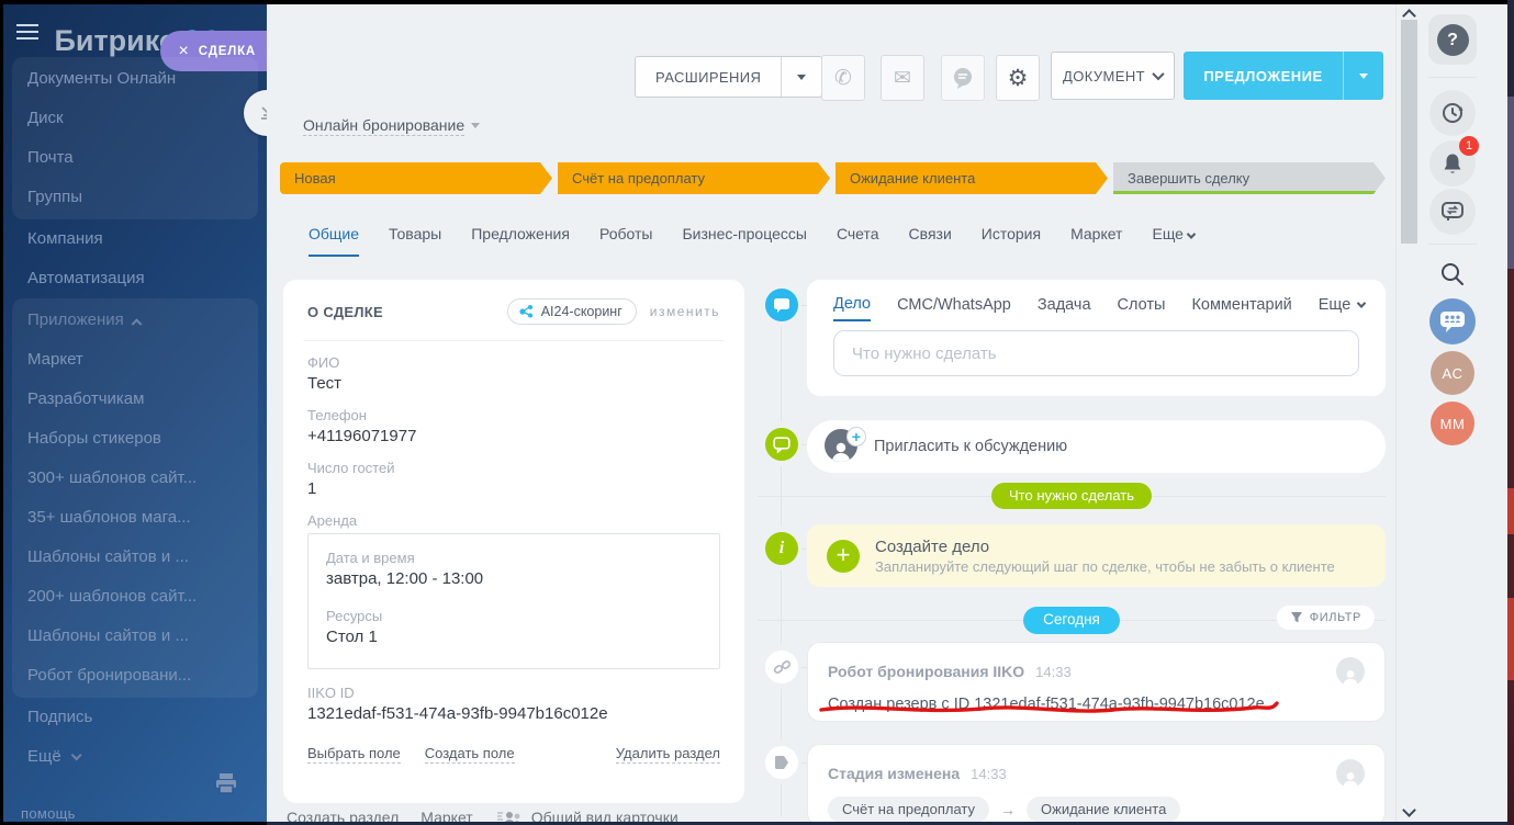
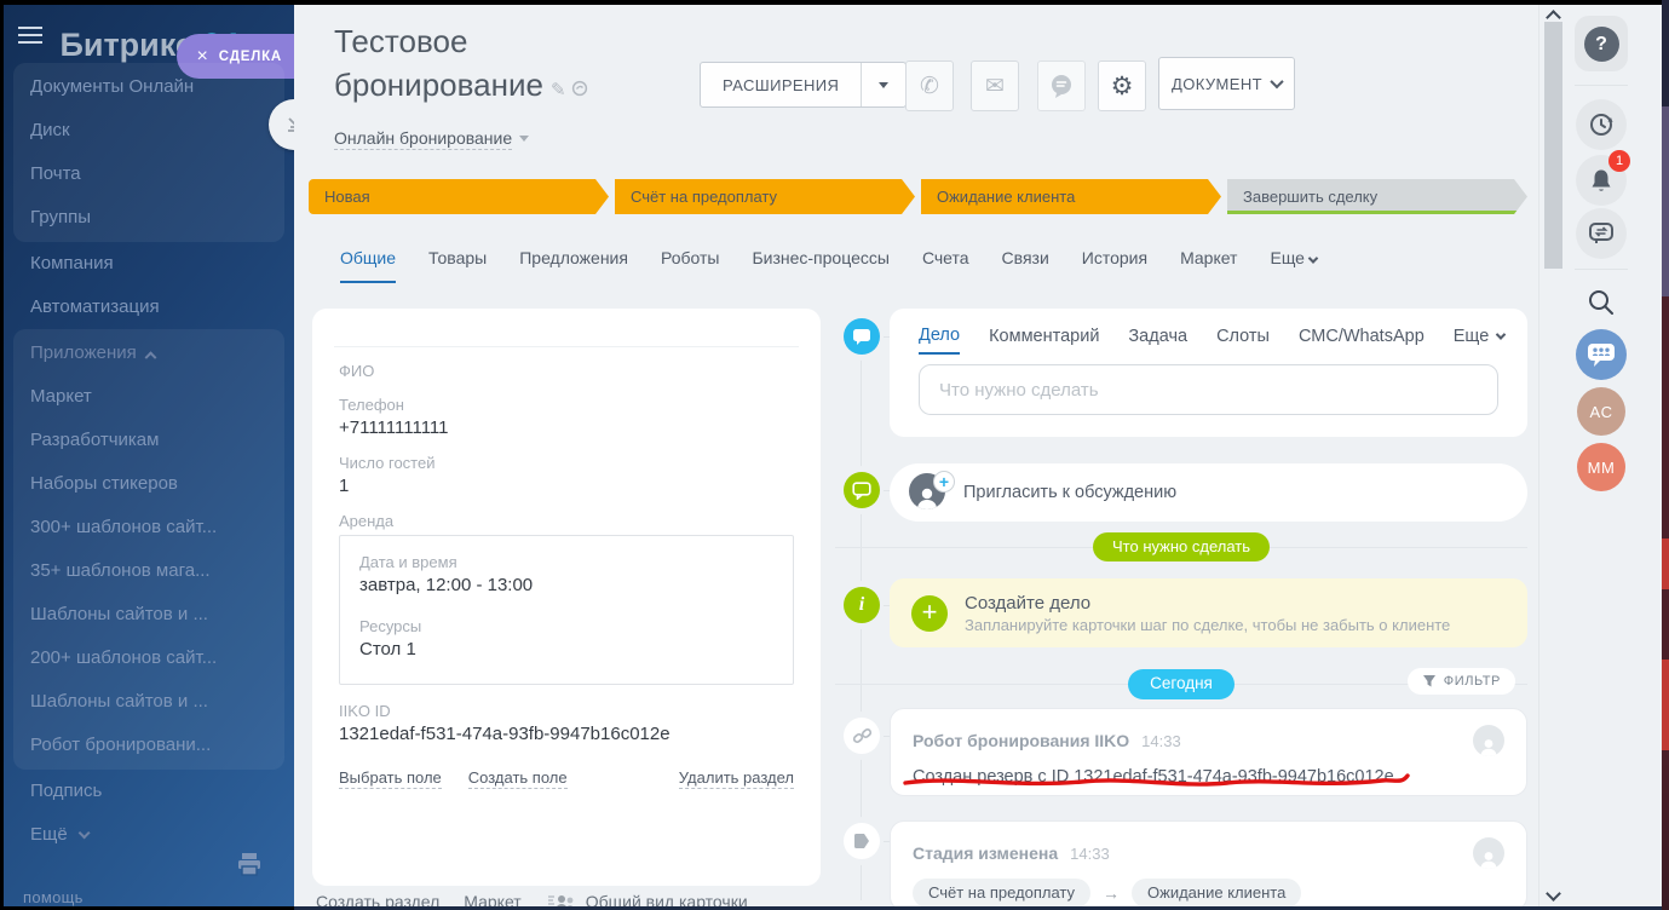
  ×
  СДЕЛКА
  Документы Онлайн
  Диск
  Почта
  Группы
  Компания
  Автоматизация
  Приложения
  Маркет
  Разработчикам
  Наборы стикеров
  300+ шаблонов сайт...
  35+ шаблонов мага...
  Шаблоны сайтов и ...
  200+ шаблонов сайт...
  Шаблоны сайтов и ...
  Робот бронировани...
  Подпись
  Ещё
  помощь
+ Тестовое
+ бронирование ✎
  Онлайн бронирование
  РАСШИРЕНИЯ
  ✆
  ✉
  ⚙
  ДОКУМЕНТ
- ПРЕДЛОЖЕНИЕ
  Новая
  Счёт на предоплату
  Ожидание клиента
  Завершить сделку
  Общие
  Товары
  Предложения
  Роботы
  Бизнес-процессы
  Счета
  Связи
  История
  Маркет
  Еще
- О СДЕЛКЕ
- AI24-скоринг
- изменить
  ФИО
- Тест
  Телефон
- +41196071977
+ +71111111111
  Число гостей
  1
  Аренда
  Дата и время
  завтра, 12:00 - 13:00
  Ресурсы
  Стол 1
  IIKO ID
  1321edaf-f531-474a-93fb-9947b16c012e
  Выбрать поле
  Создать поле
  Удалить раздел
  Создать раздел
  Маркет
  Общий вид карточки
  i
  Дело
- СМС/WhatsApp
+ Комментарий
  Задача
  Слоты
- Комментарий
+ СМС/WhatsApp
  Еще
  Что нужно сделать
  +
  Пригласить к обсуждению
  Что нужно сделать
  +
  Создайте дело
- Запланируйте следующий шаг по сделке, чтобы не забыть о клиенте
+ Запланируйте карточки шаг по сделке, чтобы не забыть о клиенте
  Сегодня
  ФИЛЬТР
  Робот бронирования IIKO
  14:33
  Создан резерв с ID 1321edaf-f531-474a-93fb-9947b16c012e
  Стадия изменена
  14:33
  Счёт на предоплату
  →
  Ожидание клиента
  ?
  1
  AC
  MM
